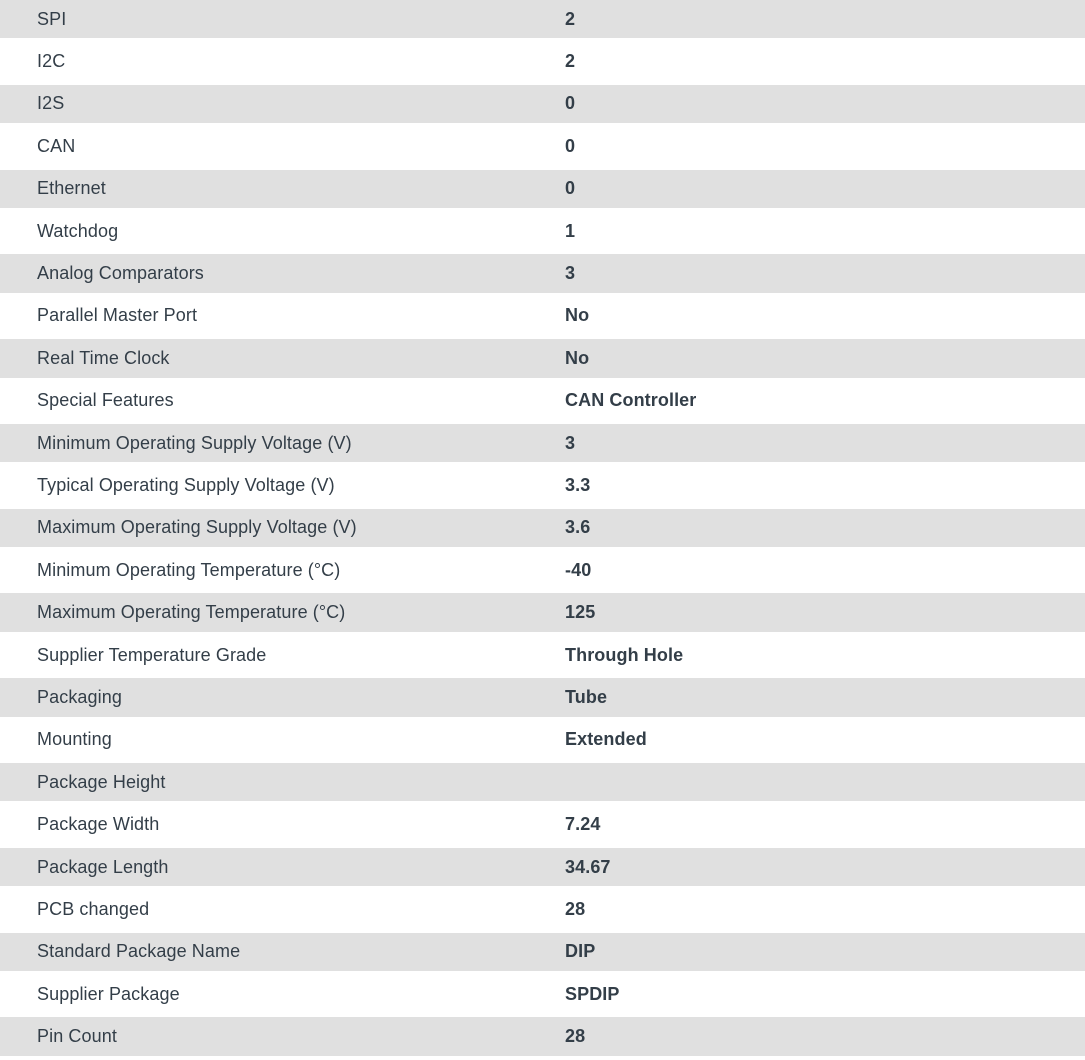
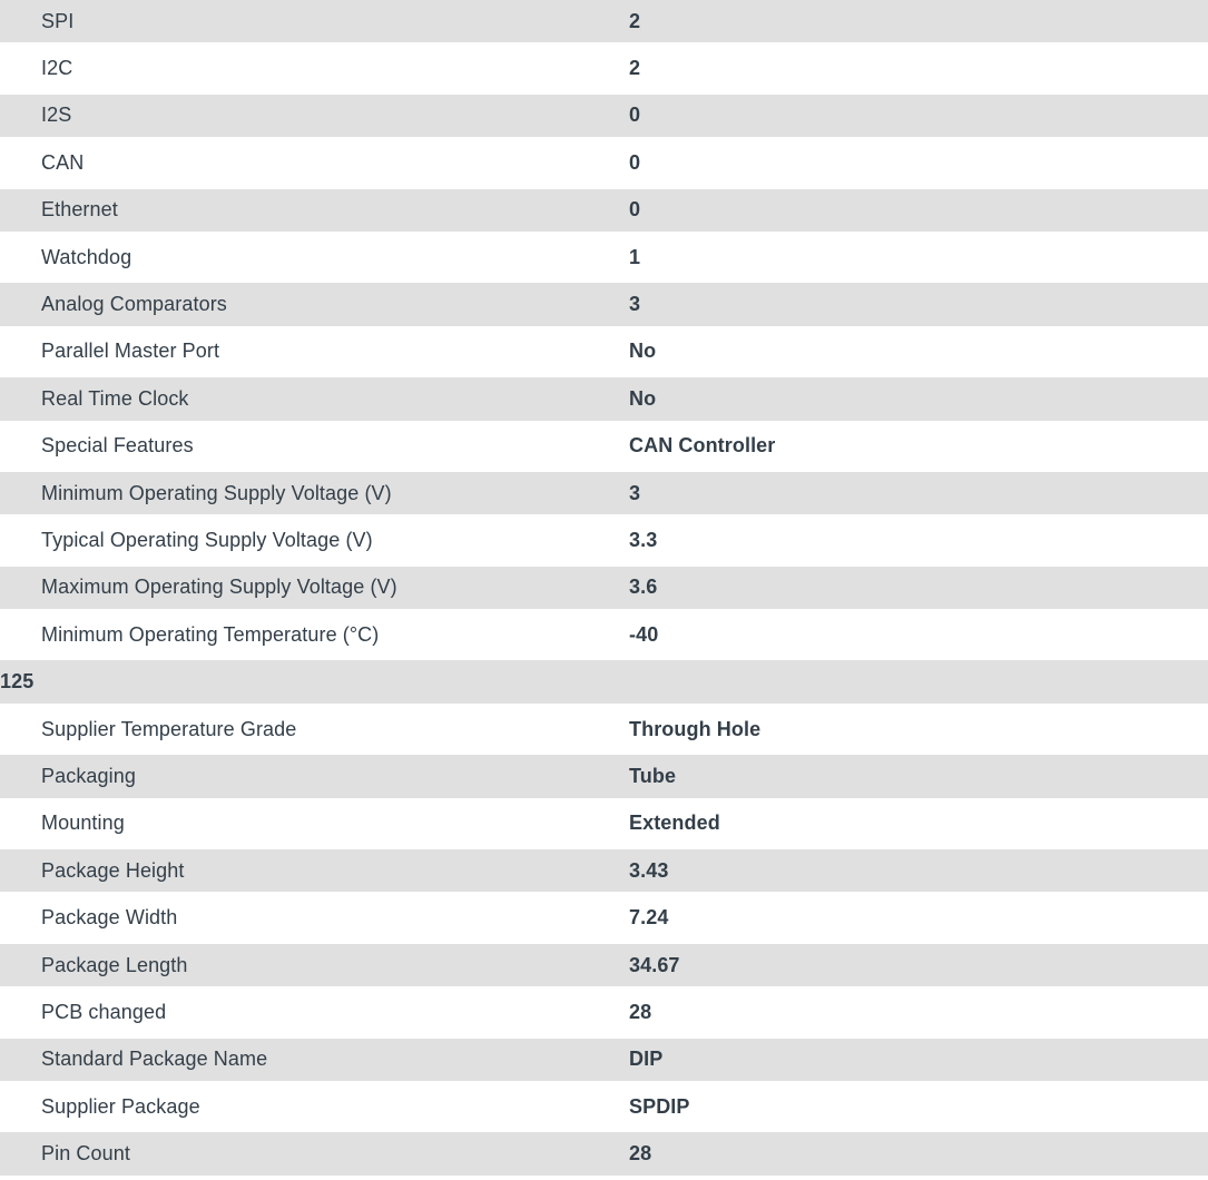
  SPI
  2
  I2C
  2
  I2S
  0
  CAN
  0
  Ethernet
  0
  Watchdog
  1
  Analog Comparators
  3
  Parallel Master Port
  No
  Real Time Clock
  No
  Special Features
  CAN Controller
  Minimum Operating Supply Voltage (V)
  3
  Typical Operating Supply Voltage (V)
  3.3
  Maximum Operating Supply Voltage (V)
  3.6
  Minimum Operating Temperature (°C)
  -40
- Maximum Operating Temperature (°C)
  125
  Supplier Temperature Grade
  Through Hole
  Packaging
  Tube
  Mounting
  Extended
  Package Height
+ 3.43
  Package Width
  7.24
  Package Length
  34.67
  PCB changed
  28
  Standard Package Name
  DIP
  Supplier Package
  SPDIP
  Pin Count
  28
